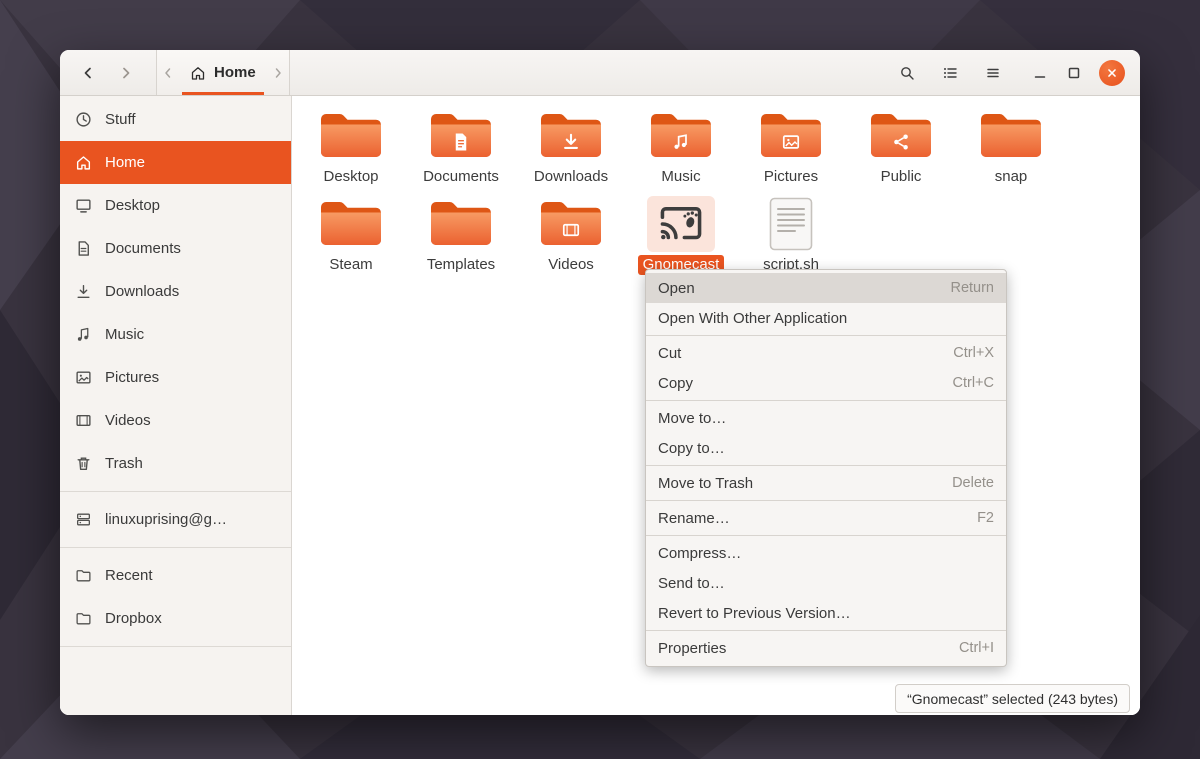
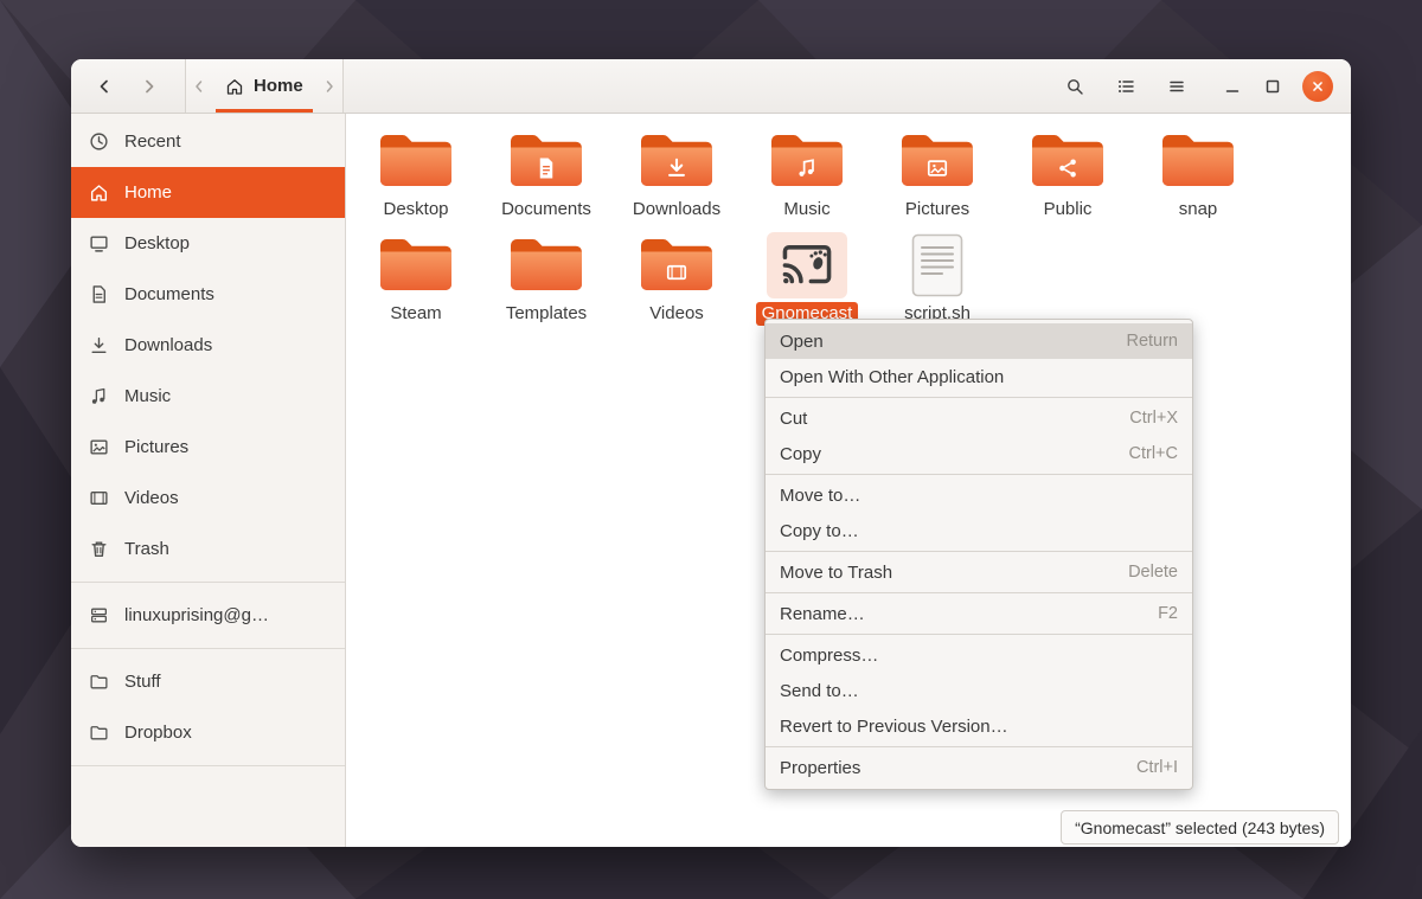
  Home
- Stuff
+ Recent
  Home
  Desktop
  Documents
  Downloads
  Music
  Pictures
  Videos
  Trash
  linuxuprising@g…
- Recent
+ Stuff
  Dropbox
  Desktop
  Documents
  Downloads
  Music
  Pictures
  Public
  snap
  Steam
  Templates
  Videos
  Gnomecast
  script.sh
  Open
  Return
  Open With Other Application
  Cut
  Ctrl+X
  Copy
  Ctrl+C
  Move to…
  Copy to…
  Move to Trash
  Delete
  Rename…
  F2
  Compress…
  Send to…
  Revert to Previous Version…
  Properties
  Ctrl+I
  “Gnomecast” selected (243 bytes)
